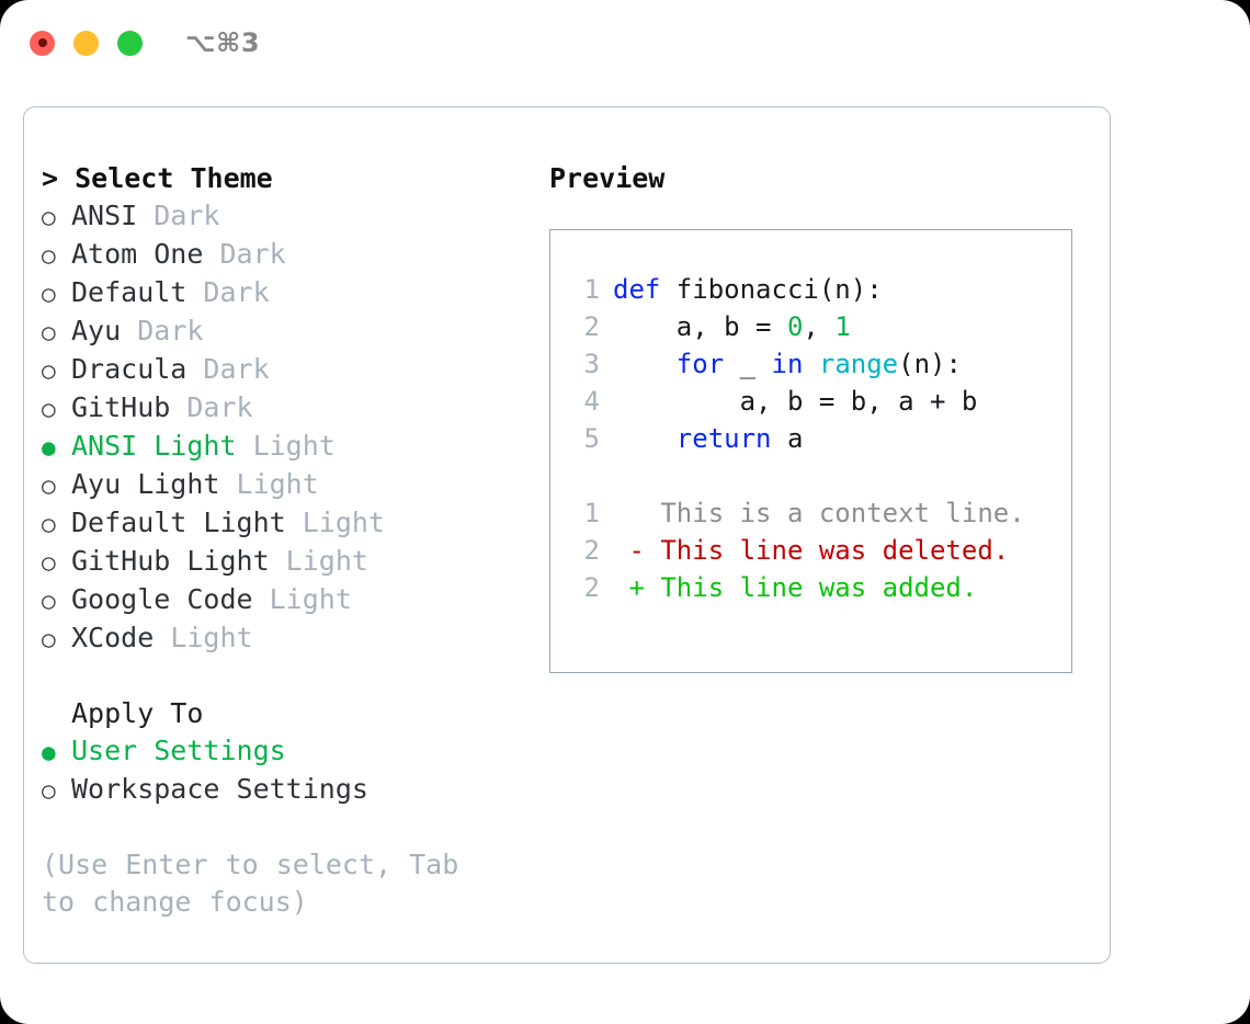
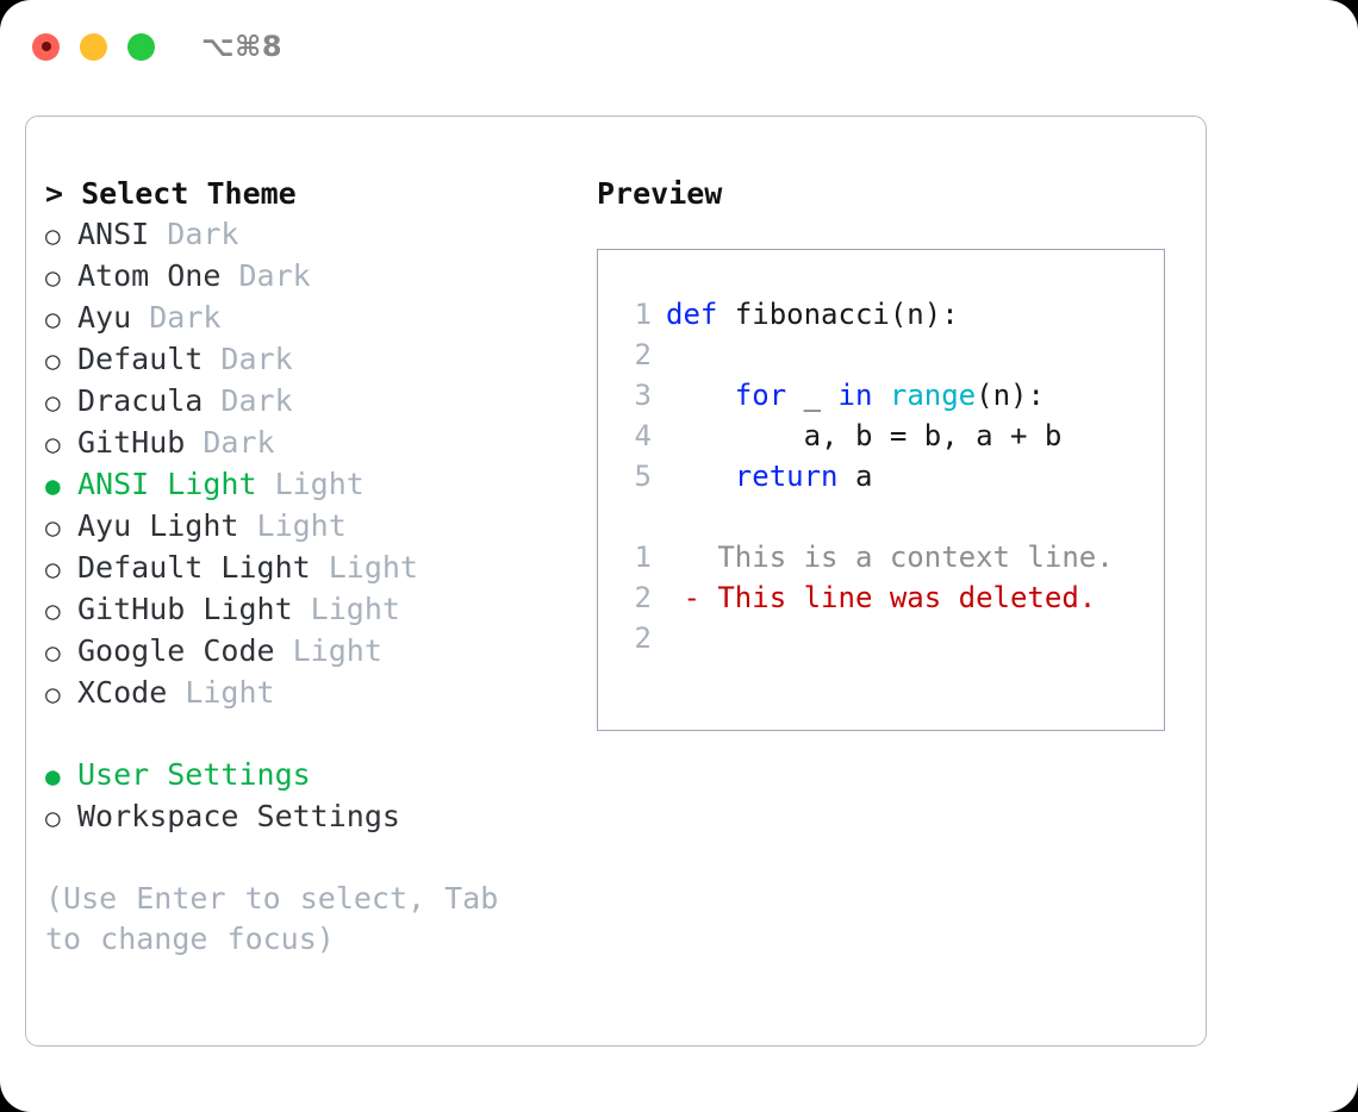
- ⌥⌘3
+ ⌥⌘8
  > Select Theme
  ○
  ANSI
  Dark
  ○
  Atom One
  Dark
  ○
- Default
+ Ayu
  Dark
  ○
- Ayu
+ Default
  Dark
  ○
  Dracula
  Dark
  ○
  GitHub
  Dark
  ●
  ANSI Light
  Light
  ○
  Ayu Light
  Light
  ○
  Default Light
  Light
  ○
  GitHub Light
  Light
  ○
  Google Code
  Light
  ○
  XCode
  Light
- Apply To
  ●
  User Settings
  ○
  Workspace Settings
  (Use Enter to select, Tab to change focus)
  Preview
  1
  def fibonacci(n):
  2
- a, b = 0, 1
  3
  for _ in range(n):
  4
  a, b = b, a + b
  5
  return a
  1
  This is a context line.
  2
  - This line was deleted.
  2
- + This line was added.
